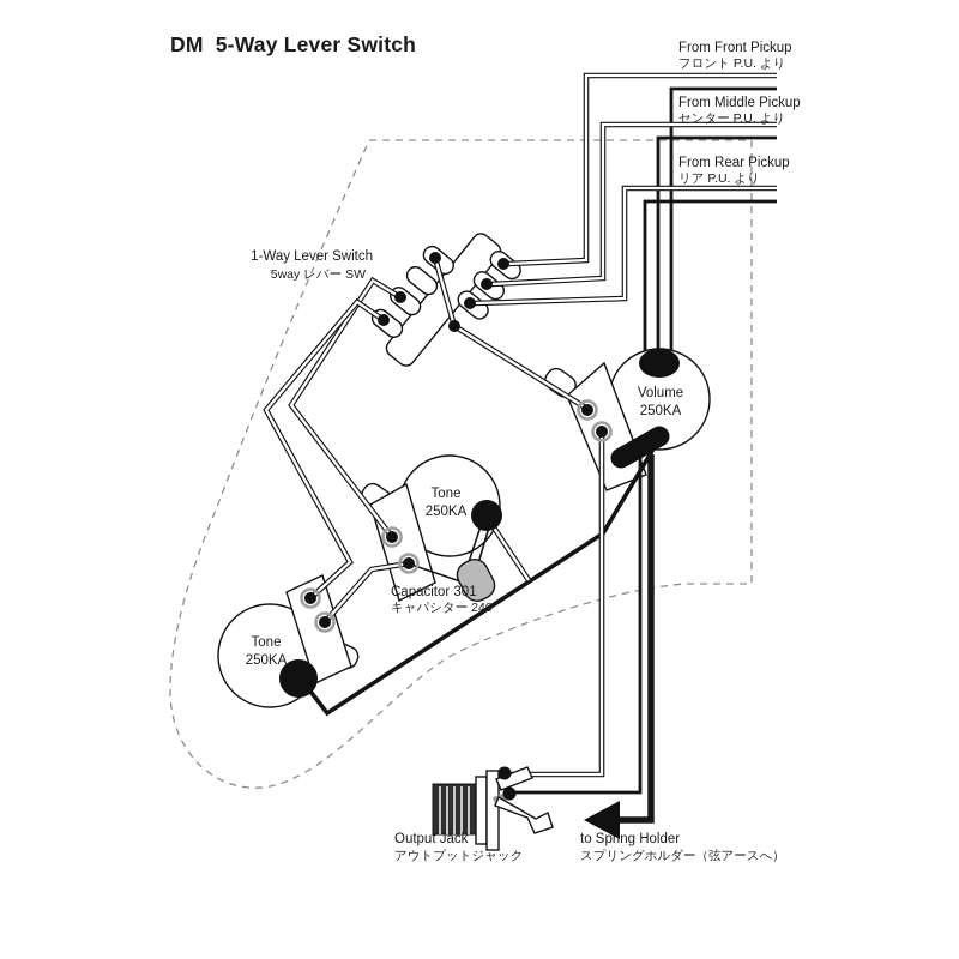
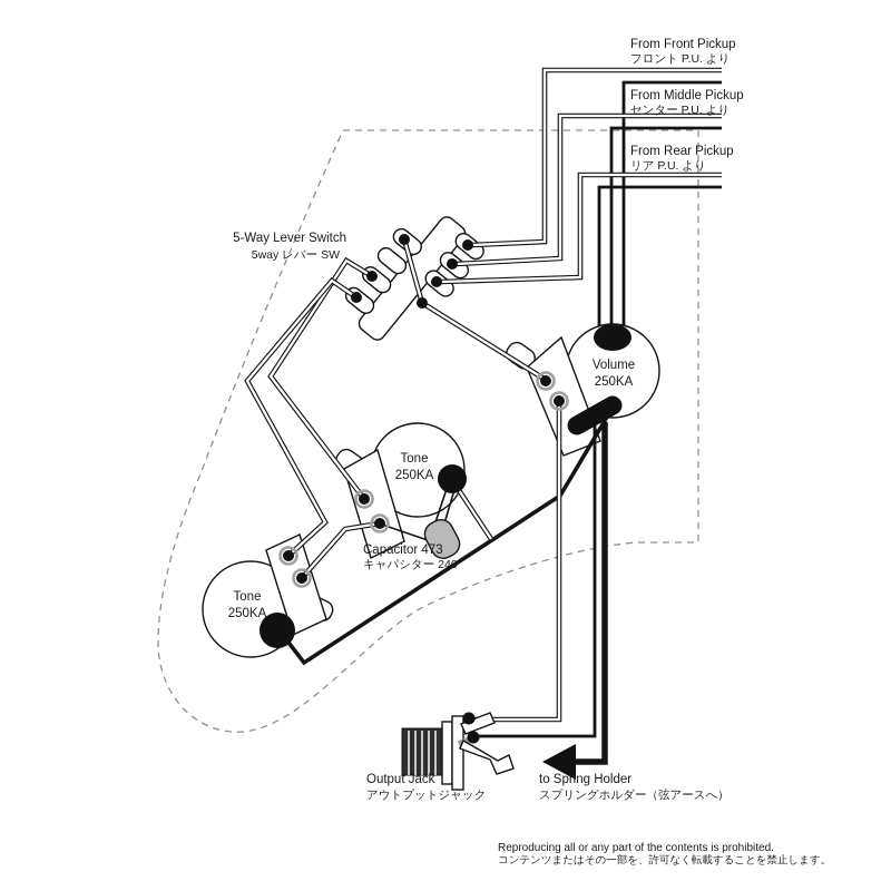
- DM 5-Way Lever Switch
  From Front Pickup
  フロント P.U. より
  From Middle Pickup
  センター P.U. より
  From Rear Pickup
  リア P.U. より
- 1-Way Lever Switch
+ 5-Way Lever Switch
  5way レバー SW
  Volume
  250KA
  Tone
  250KA
  Tone
  250KA
- Capacitor 301
+ Capacitor 473
  キャパシター 240
  Output Jack
  アウトプットジャック
  to Spring Holder
  スプリングホルダー（弦アースへ）
+ Reproducing all or any part of the contents is prohibited.
+ コンテンツまたはその一部を、許可なく転載することを禁止します。
